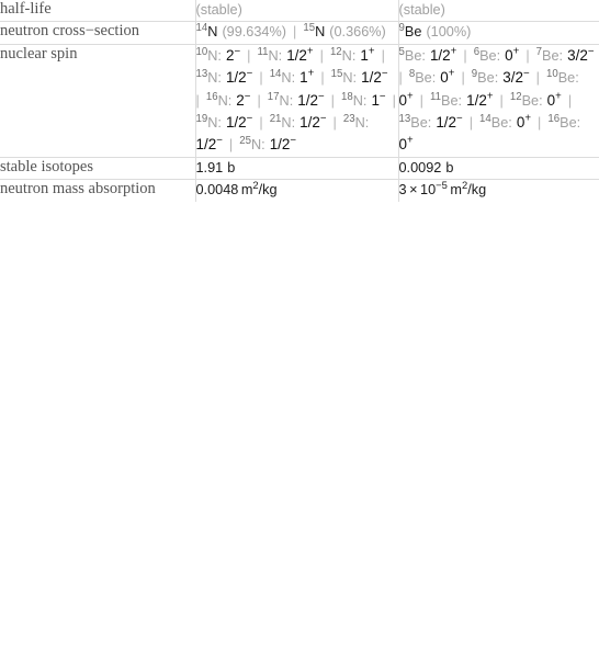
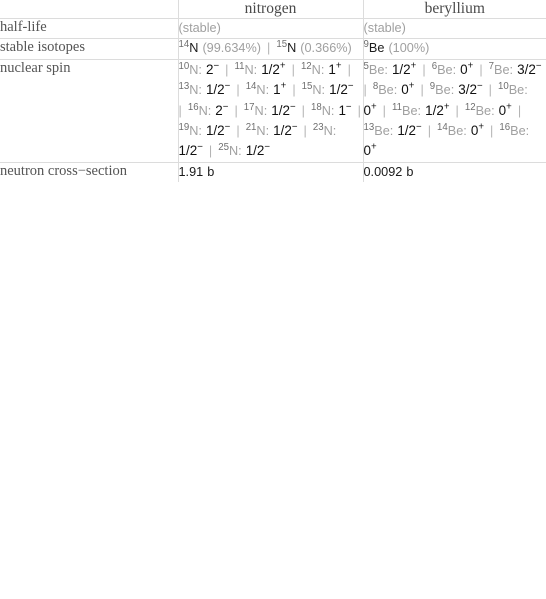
+ 	nitrogen	beryllium
  half-life	(stable)	(stable)
- neutron cross−section	14N (99.634%) | 15N (0.366%)	9Be (100%)
+ stable isotopes	14N (99.634%) | 15N (0.366%)	9Be (100%)
  nuclear spin	10N: 2− | 11N: 1/2+ | 12N: 1+ | 13N: 1/2− | 14N: 1+ | 15N: 1/2− | 16N: 2− | 17N: 1/2− | 18N: 1− | 19N: 1/2− | 21N: 1/2− | 23N: 1/2− | 25N: 1/2−	5Be: 1/2+ | 6Be: 0+ | 7Be: 3/2− | 8Be: 0+ | 9Be: 3/2− | 10Be: 0+ | 11Be: 1/2+ | 12Be: 0+ | 13Be: 1/2− | 14Be: 0+ | 16Be: 0+
- stable isotopes	1.91 b	0.0092 b
+ neutron cross−section	1.91 b	0.0092 b
- neutron mass absorption	0.0048 m2/kg	3 × 10−5 m2/kg
